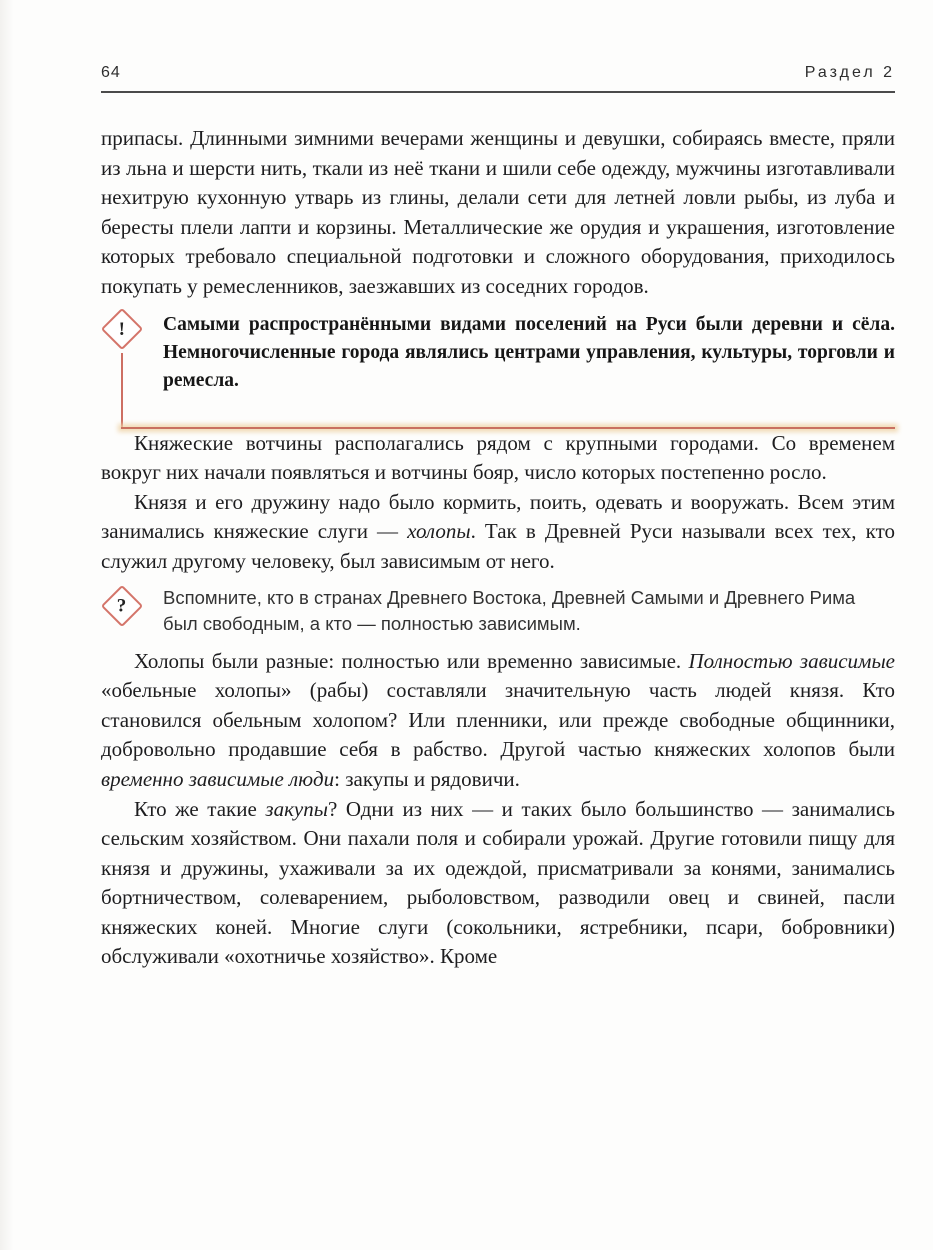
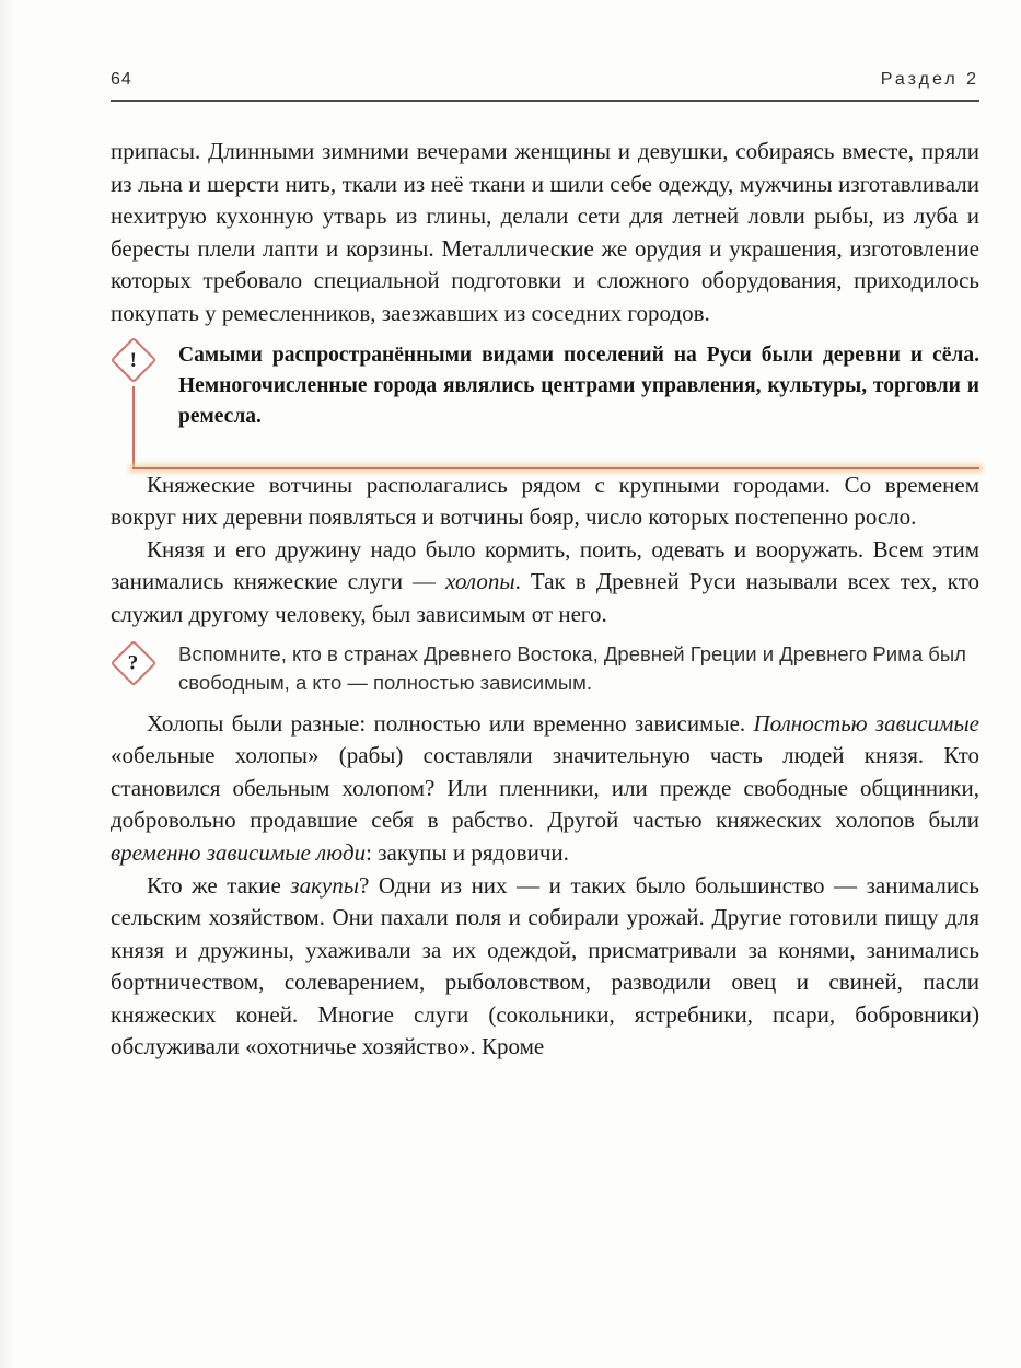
  64
  Раздел 2
  припасы. Длинными зимними вечерами женщины и девушки, собираясь вместе, пряли из льна и шерсти нить, ткали из неё ткани и шили себе одежду, мужчины изготавливали нехитрую кухонную утварь из глины, делали сети для летней ловли рыбы, из луба и бересты плели лапти и корзины. Металлические же орудия и украшения, изготовление которых требовало специальной подготовки и сложного оборудования, приходилось покупать у ремесленников, заезжавших из соседних городов.
  Самыми распространёнными видами поселений на Руси были деревни и сёла. Немногочисленные города являлись центрами управления, культуры, торговли и ремесла.
- Княжеские вотчины располагались рядом с крупными городами. Со временем вокруг них начали появляться и вотчины бояр, число которых постепенно росло.
+ Княжеские вотчины располагались рядом с крупными городами. Со временем вокруг них деревни появляться и вотчины бояр, число которых постепенно росло.
  Князя и его дружину надо было кормить, поить, одевать и вооружать. Всем этим занимались княжеские слуги — холопы. Так в Древней Руси называли всех тех, кто служил другому человеку, был зависимым от него.
- Вспомните, кто в странах Древнего Востока, Древней Самыми и Древнего Рима был свободным, а кто — полностью зависимым.
+ Вспомните, кто в странах Древнего Востока, Древней Греции и Древнего Рима был свободным, а кто — полностью зависимым.
  Холопы были разные: полностью или временно зависимые. Полностью зависимые «обельные холопы» (рабы) составляли значительную часть людей князя. Кто становился обельным холопом? Или пленники, или прежде свободные общинники, добровольно продавшие себя в рабство. Другой частью княжеских холопов были временно зависимые люди: закупы и рядовичи.
  Кто же такие закупы? Одни из них — и таких было большинство — занимались сельским хозяйством. Они пахали поля и собирали урожай. Другие готовили пищу для князя и дружины, ухаживали за их одеждой, присматривали за конями, занимались бортничеством, солеварением, рыболовством, разводили овец и свиней, пасли княжеских коней. Многие слуги (сокольники, ястребники, псари, бобровники) обслуживали «охотничье хозяйство». Кроме
